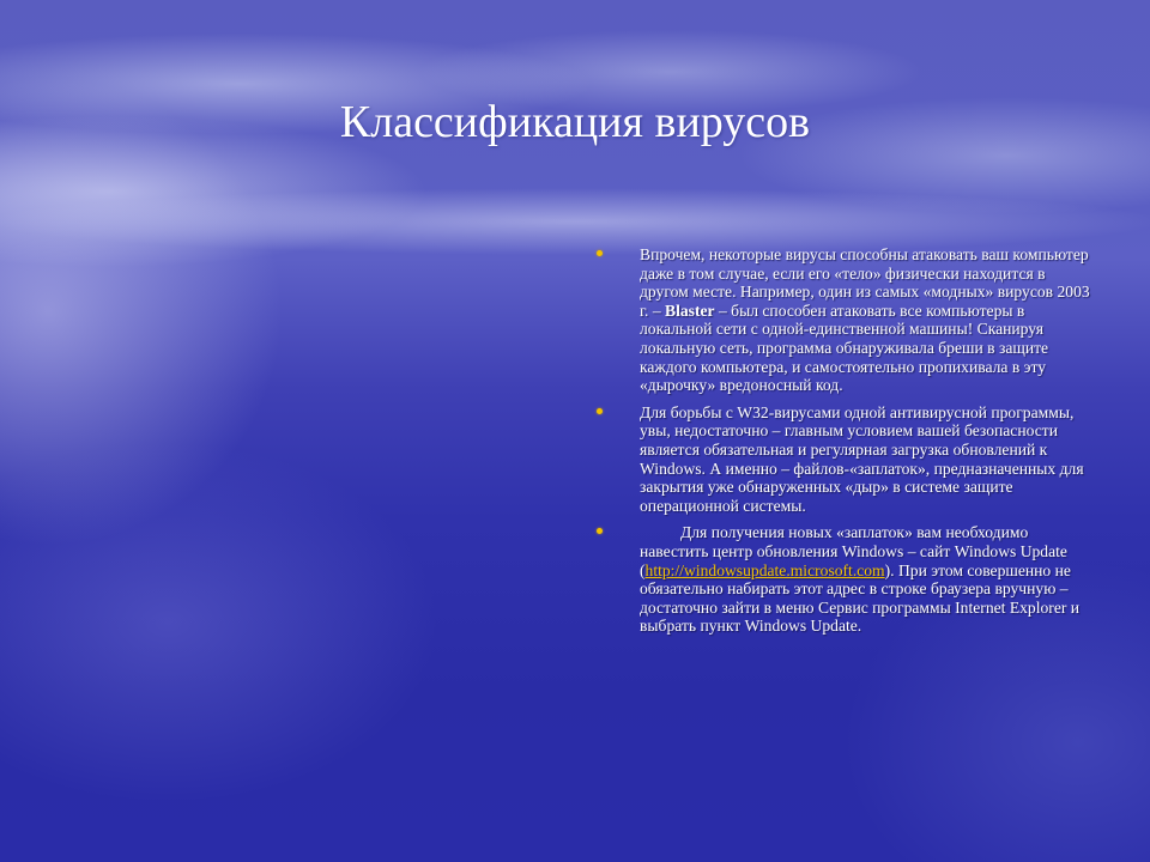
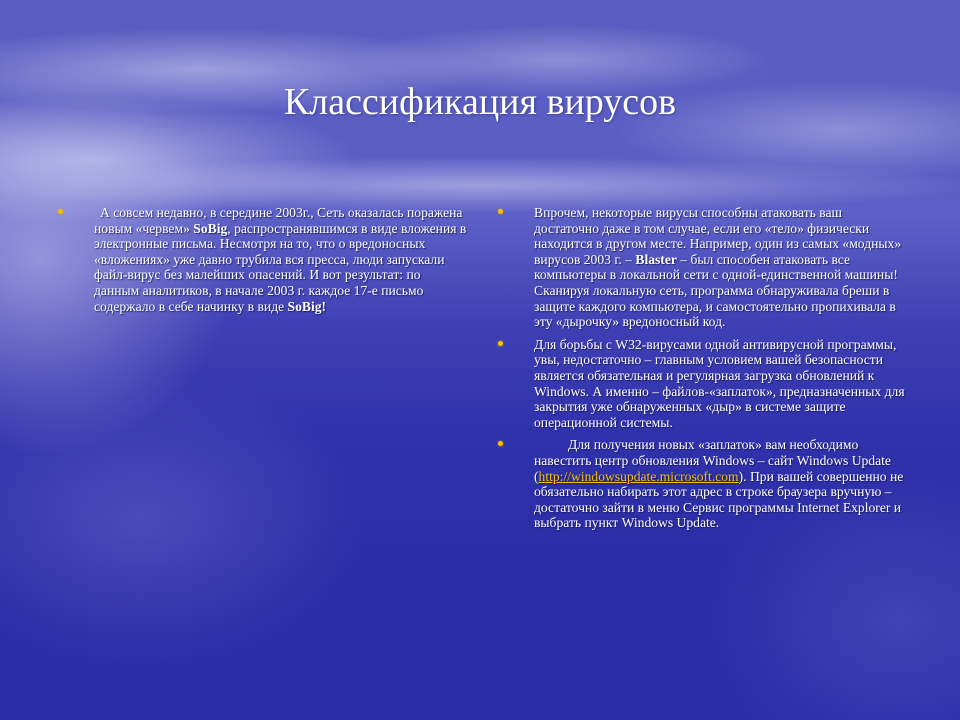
  Классификация вирусов
+ А совсем недавно, в середине 2003г., Сеть оказалась поражена новым «червем» SoBig, распространявшимся в виде вложения в электронные письма. Несмотря на то, что о вредоносных «вложениях» уже давно трубила вся пресса, люди запускали файл-вирус без малейших опасений. И вот результат: по данным аналитиков, в начале 2003 г. каждое 17-е письмо содержало в себе начинку в виде SoBig!
- Впрочем, некоторые вирусы способны атаковать ваш компьютер даже в том случае, если его «тело» физически находится в другом месте. Например, один из самых «модных» вирусов 2003 г. – Blaster – был способен атаковать все компьютеры в локальной сети с одной-единственной машины! Сканируя локальную сеть, программа обнаруживала бреши в защите каждого компьютера, и самостоятельно пропихивала в эту «дырочку» вредоносный код.
+ Впрочем, некоторые вирусы способны атаковать ваш достаточно даже в том случае, если его «тело» физически находится в другом месте. Например, один из самых «модных» вирусов 2003 г. – Blaster – был способен атаковать все компьютеры в локальной сети с одной-единственной машины! Сканируя локальную сеть, программа обнаруживала бреши в защите каждого компьютера, и самостоятельно пропихивала в эту «дырочку» вредоносный код.
  Для борьбы с W32-вирусами одной антивирусной программы, увы, недостаточно – главным условием вашей безопасности является обязательная и регулярная загрузка обновлений к Windows. А именно – файлов-«заплаток», предназначенных для закрытия уже обнаруженных «дыр» в системе защите операционной системы.
- Для получения новых «заплаток» вам необходимо навестить центр обновления Windows – сайт Windows Update (http://windowsupdate.microsoft.com). При этом совершенно не обязательно набирать этот адрес в строке браузера вручную – достаточно зайти в меню Сервис программы Internet Explorer и выбрать пункт Windows Update.
+ Для получения новых «заплаток» вам необходимо навестить центр обновления Windows – сайт Windows Update (http://windowsupdate.microsoft.com). При вашей совершенно не обязательно набирать этот адрес в строке браузера вручную – достаточно зайти в меню Сервис программы Internet Explorer и выбрать пункт Windows Update.
